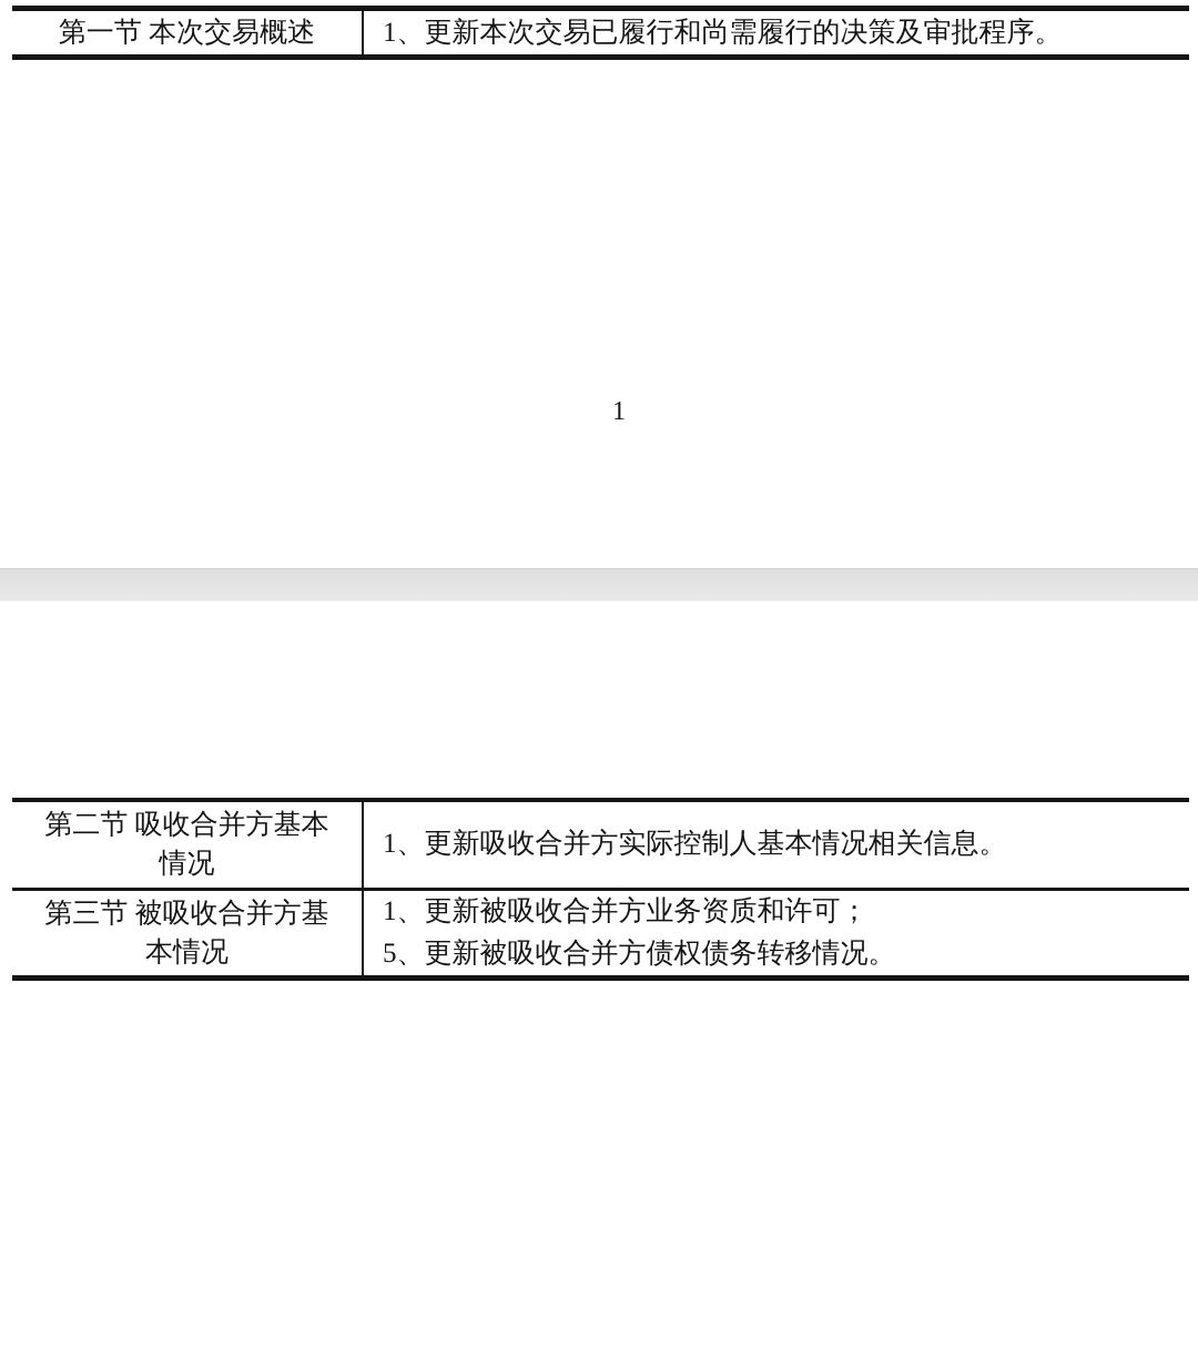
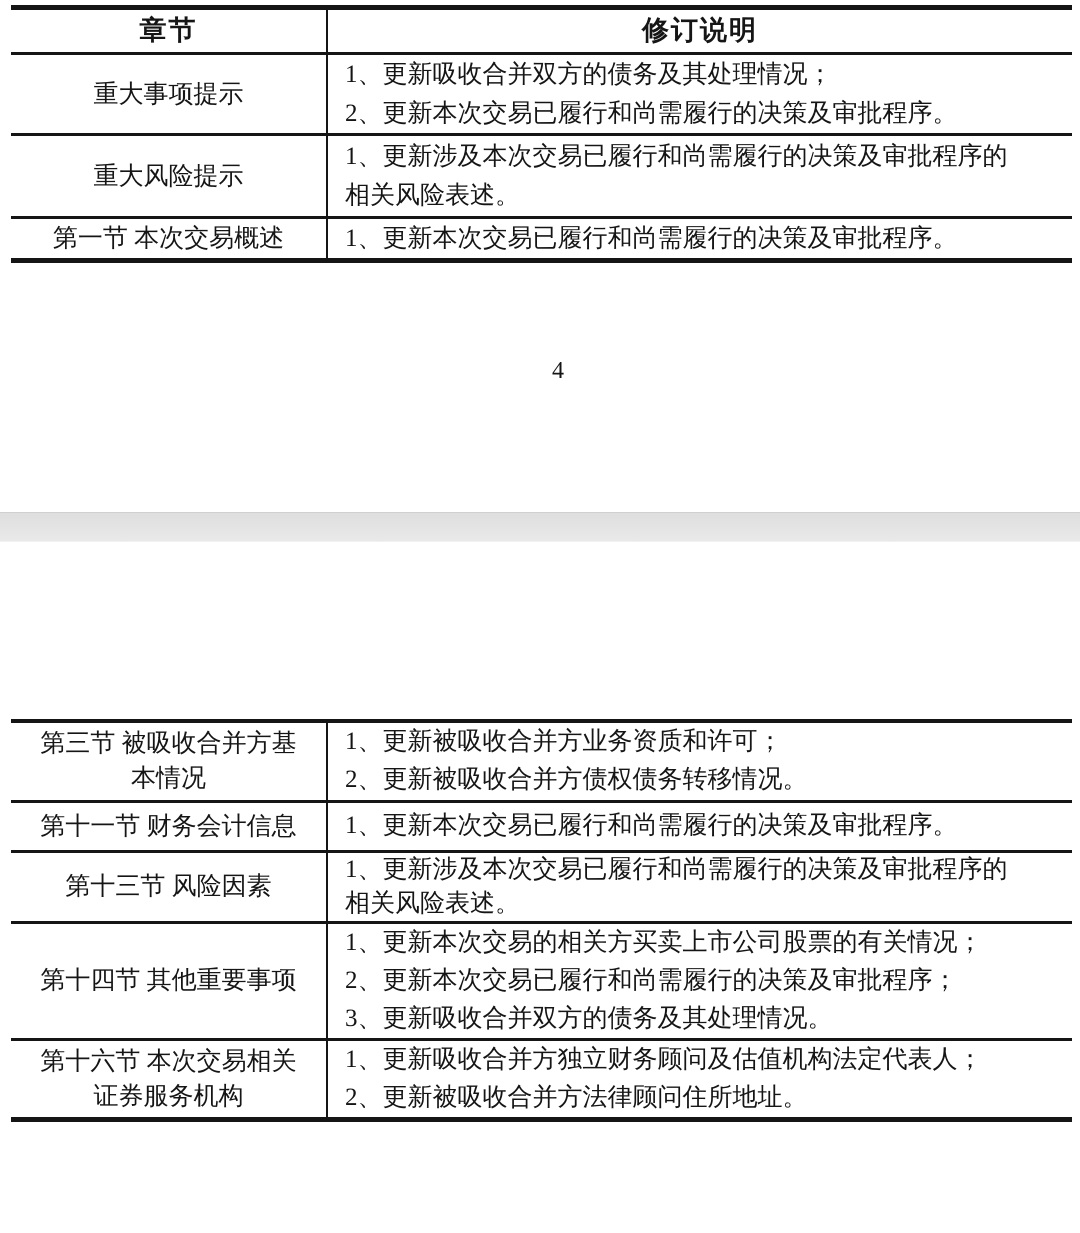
+ 章节	修订说明
+ 重大事项提示	1、更新吸收合并双方的债务及其处理情况； 2、更新本次交易已履行和尚需履行的决策及审批程序。
+ 重大风险提示	1、更新涉及本次交易已履行和尚需履行的决策及审批程序的 相关风险表述。
  第一节 本次交易概述	1、更新本次交易已履行和尚需履行的决策及审批程序。
- 1
+ 4
- 第二节 吸收合并方基本 情况	1、更新吸收合并方实际控制人基本情况相关信息。
- 第三节 被吸收合并方基 本情况	1、更新被吸收合并方业务资质和许可； 5、更新被吸收合并方债权债务转移情况。
+ 第三节 被吸收合并方基 本情况	1、更新被吸收合并方业务资质和许可； 2、更新被吸收合并方债权债务转移情况。
+ 第十一节 财务会计信息	1、更新本次交易已履行和尚需履行的决策及审批程序。
+ 第十三节 风险因素	1、更新涉及本次交易已履行和尚需履行的决策及审批程序的 相关风险表述。
+ 第十四节 其他重要事项	1、更新本次交易的相关方买卖上市公司股票的有关情况； 2、更新本次交易已履行和尚需履行的决策及审批程序； 3、更新吸收合并双方的债务及其处理情况。
+ 第十六节 本次交易相关 证券服务机构	1、更新吸收合并方独立财务顾问及估值机构法定代表人； 2、更新被吸收合并方法律顾问住所地址。
